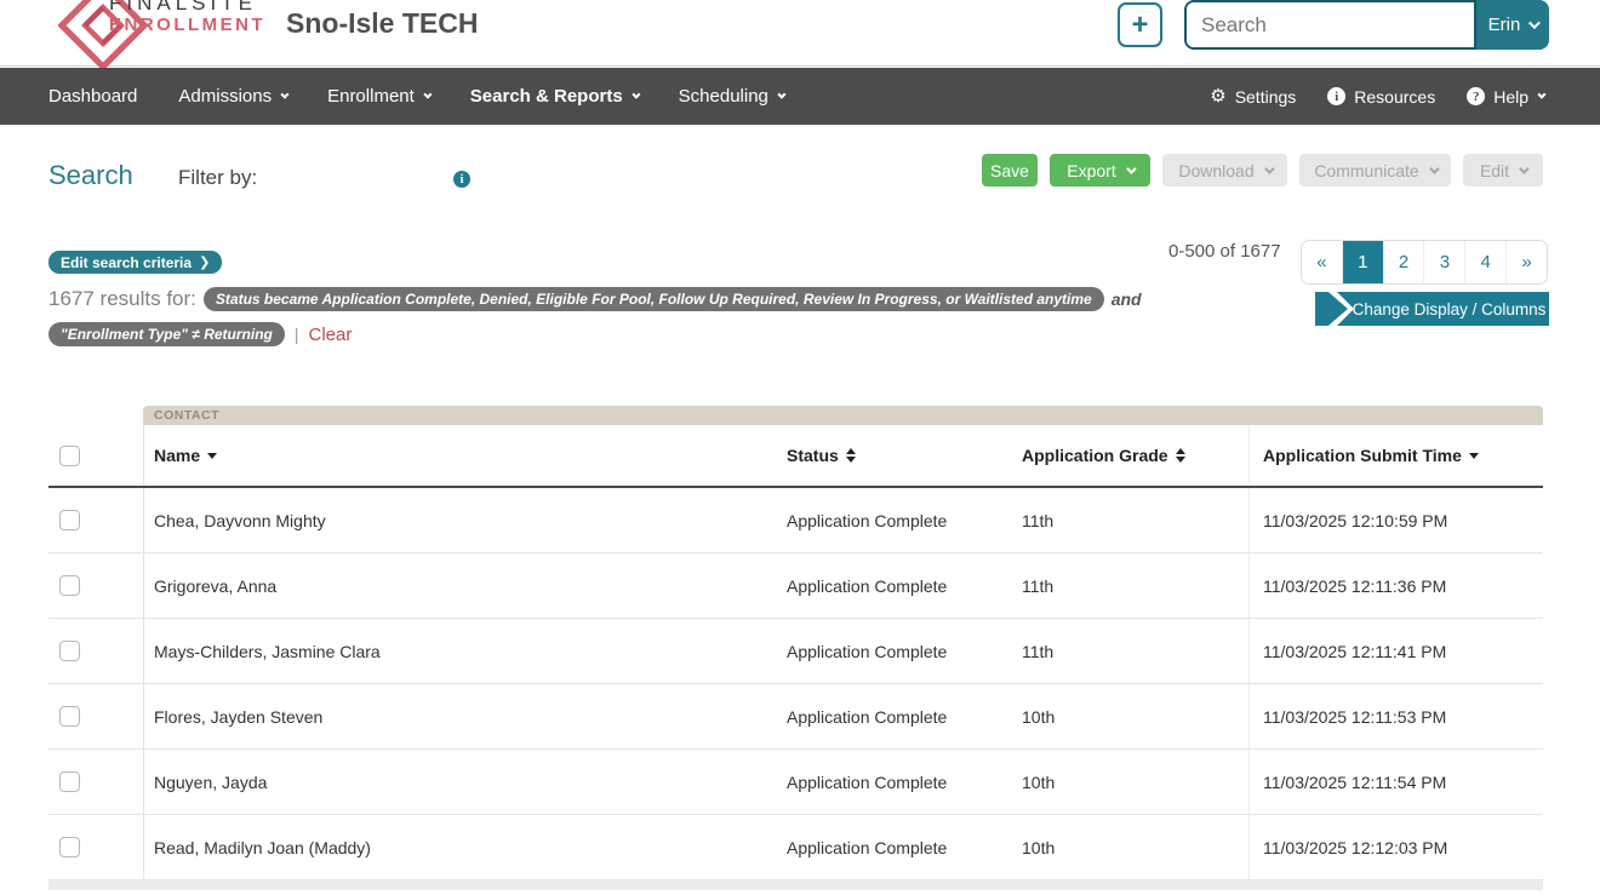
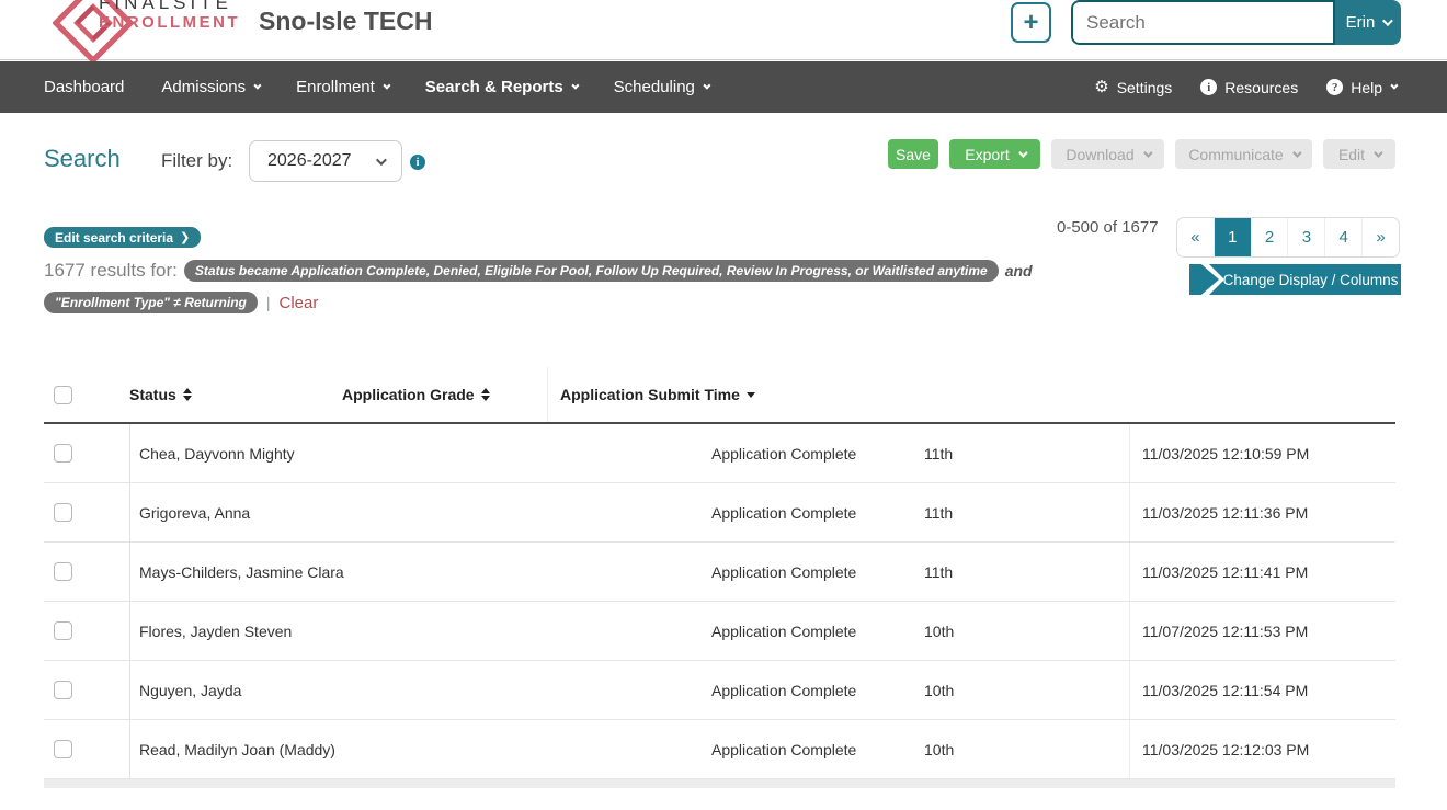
  FINALSITE
  ENROLLMENT
  Sno-Isle TECH
  +
  Search
  Erin
  Dashboard
  Admissions
  Enrollment
  Search & Reports
  Scheduling
  ⚙
  Settings
  i
  Resources
  ?
  Help
  Search
  Filter by:
+ 2026-2027
  i
  Save
  Export
  Download
  Communicate
  Edit
  Edit search criteria
  ❯
  1677 results for:
  Status became Application Complete, Denied, Eligible For Pool, Follow Up Required, Review In Progress, or Waitlisted anytime
  and
  "Enrollment Type" ≠ Returning
  |
  Clear
  0-500 of 1677
  «
  1
  2
  3
  4
  »
  Change Display / Columns
- CONTACT
- Name
  Status
  Application Grade
  Application Submit Time
  Chea, Dayvonn Mighty
  Application Complete
  11th
  11/03/2025 12:10:59 PM
  Grigoreva, Anna
  Application Complete
  11th
  11/03/2025 12:11:36 PM
  Mays-Childers, Jasmine Clara
  Application Complete
  11th
  11/03/2025 12:11:41 PM
  Flores, Jayden Steven
  Application Complete
  10th
- 11/03/2025 12:11:53 PM
+ 11/07/2025 12:11:53 PM
  Nguyen, Jayda
  Application Complete
  10th
  11/03/2025 12:11:54 PM
  Read, Madilyn Joan (Maddy)
  Application Complete
  10th
  11/03/2025 12:12:03 PM
